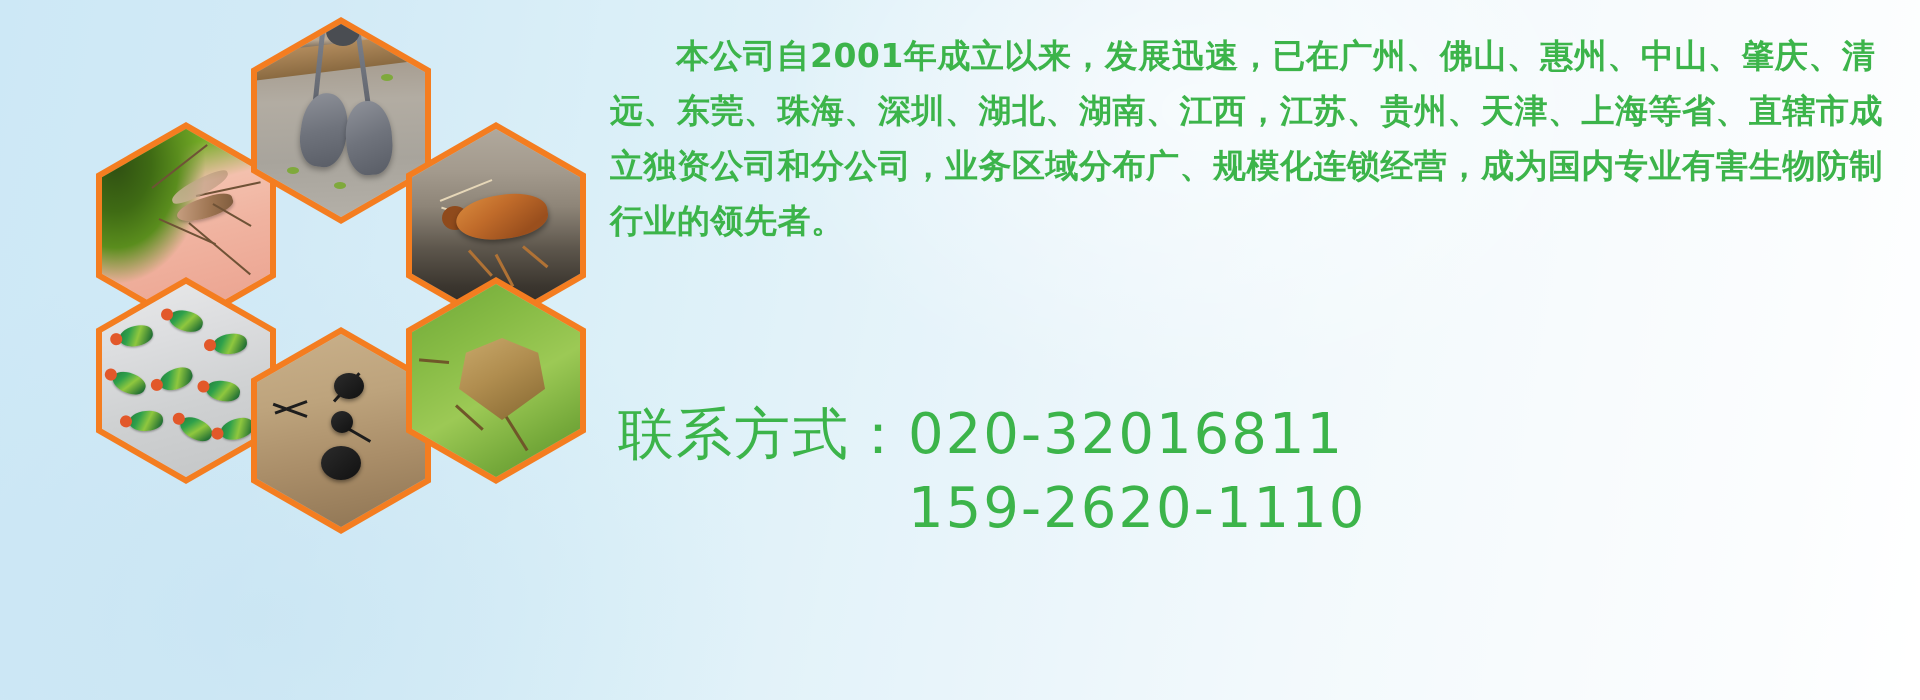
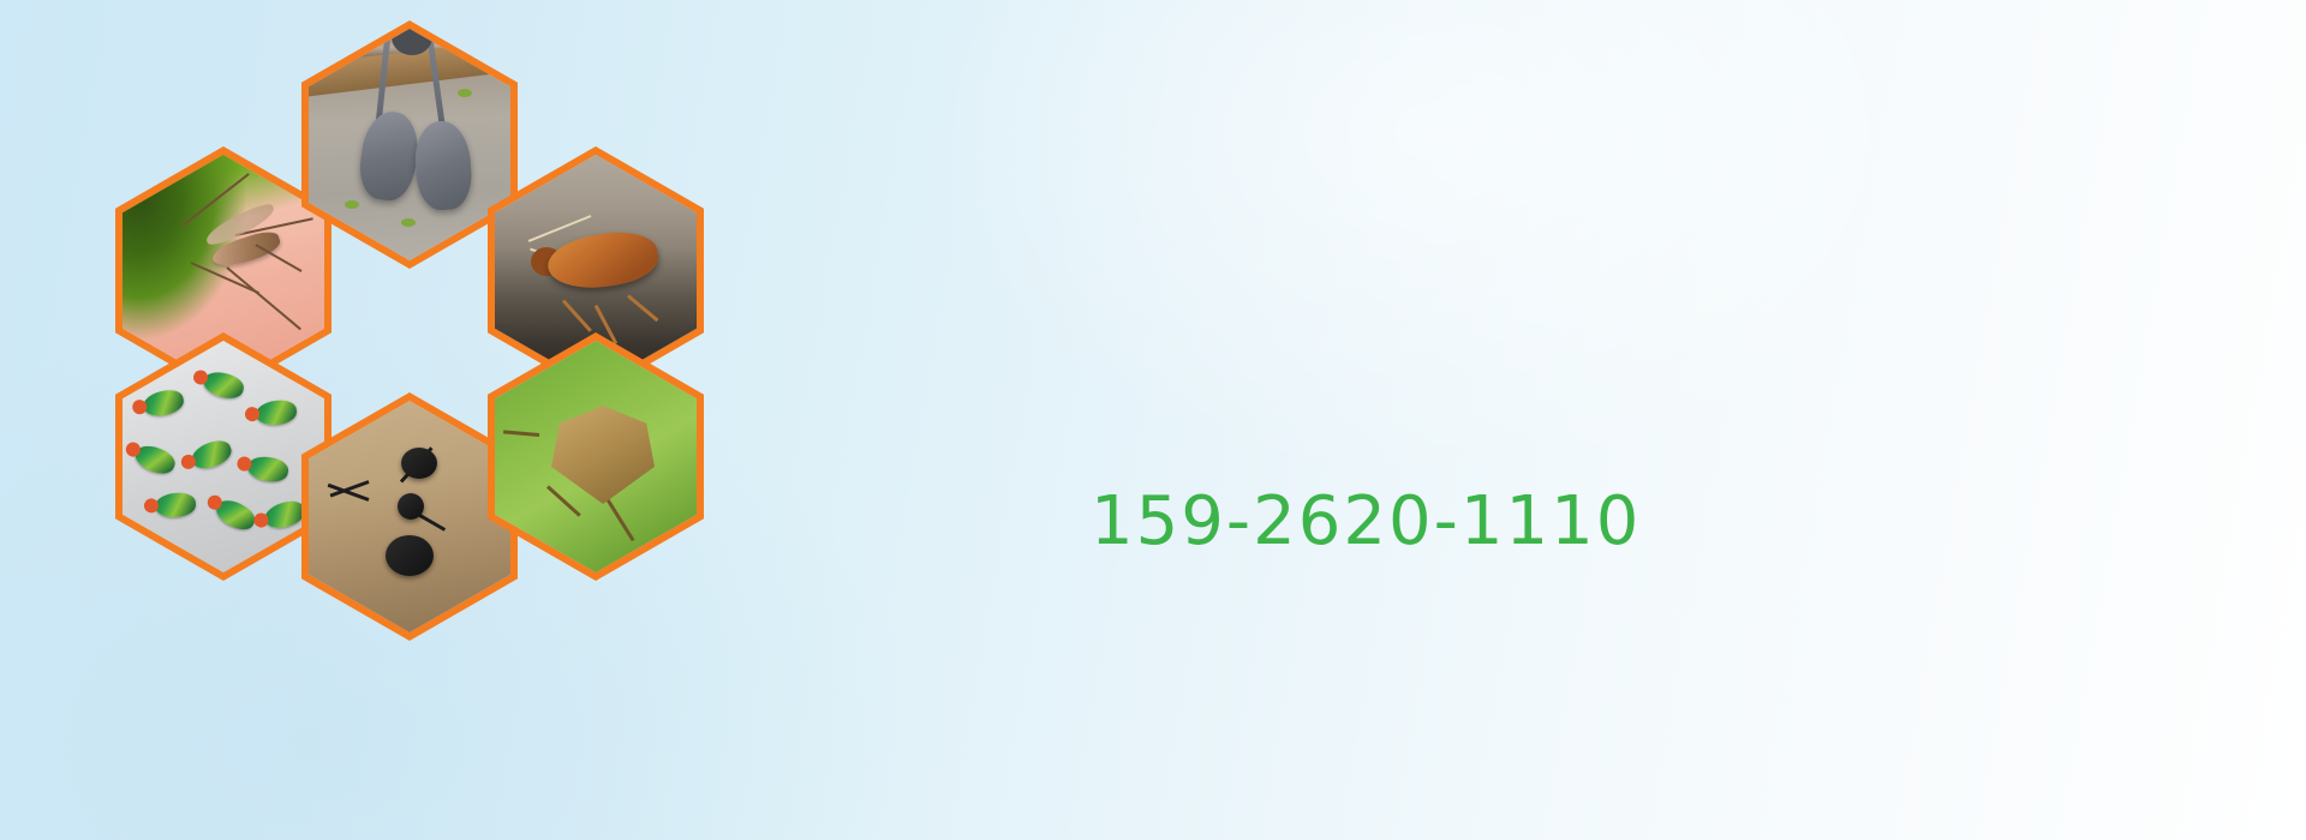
- 本公司自2001年成立以来，发展迅速，已在广州、佛山、惠州、中山、肇庆、清远、东莞、珠海、深圳、湖北、湖南、江西，江苏、贵州、天津、上海等省、直辖市成立独资公司和分公司，业务区域分布广、规模化连锁经营，成为国内专业有害生物防制行业的领先者。
- 联系方式：020-32016811
  159-2620-1110
